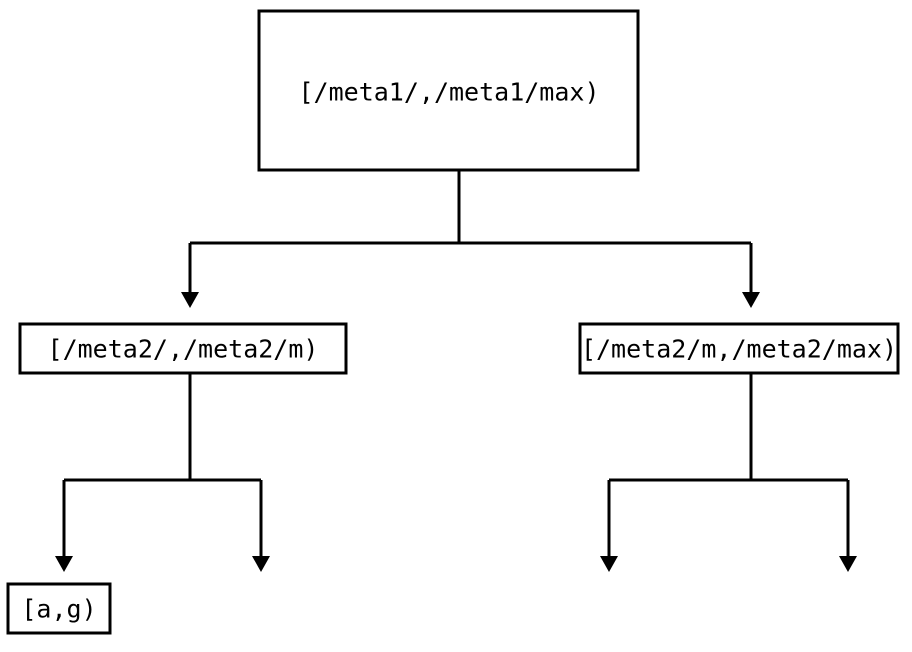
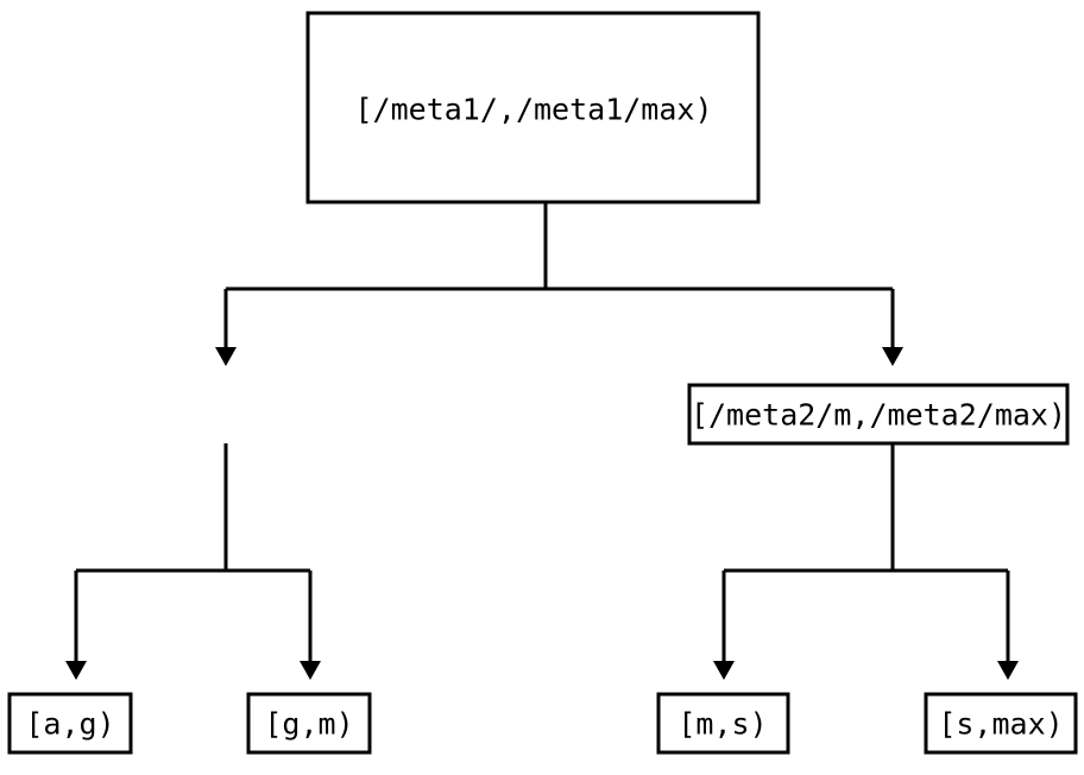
  [/meta1/,/meta1/max)
- [/meta2/,/meta2/m)
  [/meta2/m,/meta2/max)
  [a,g)
+ [g,m)
+ [m,s)
+ [s,max)
